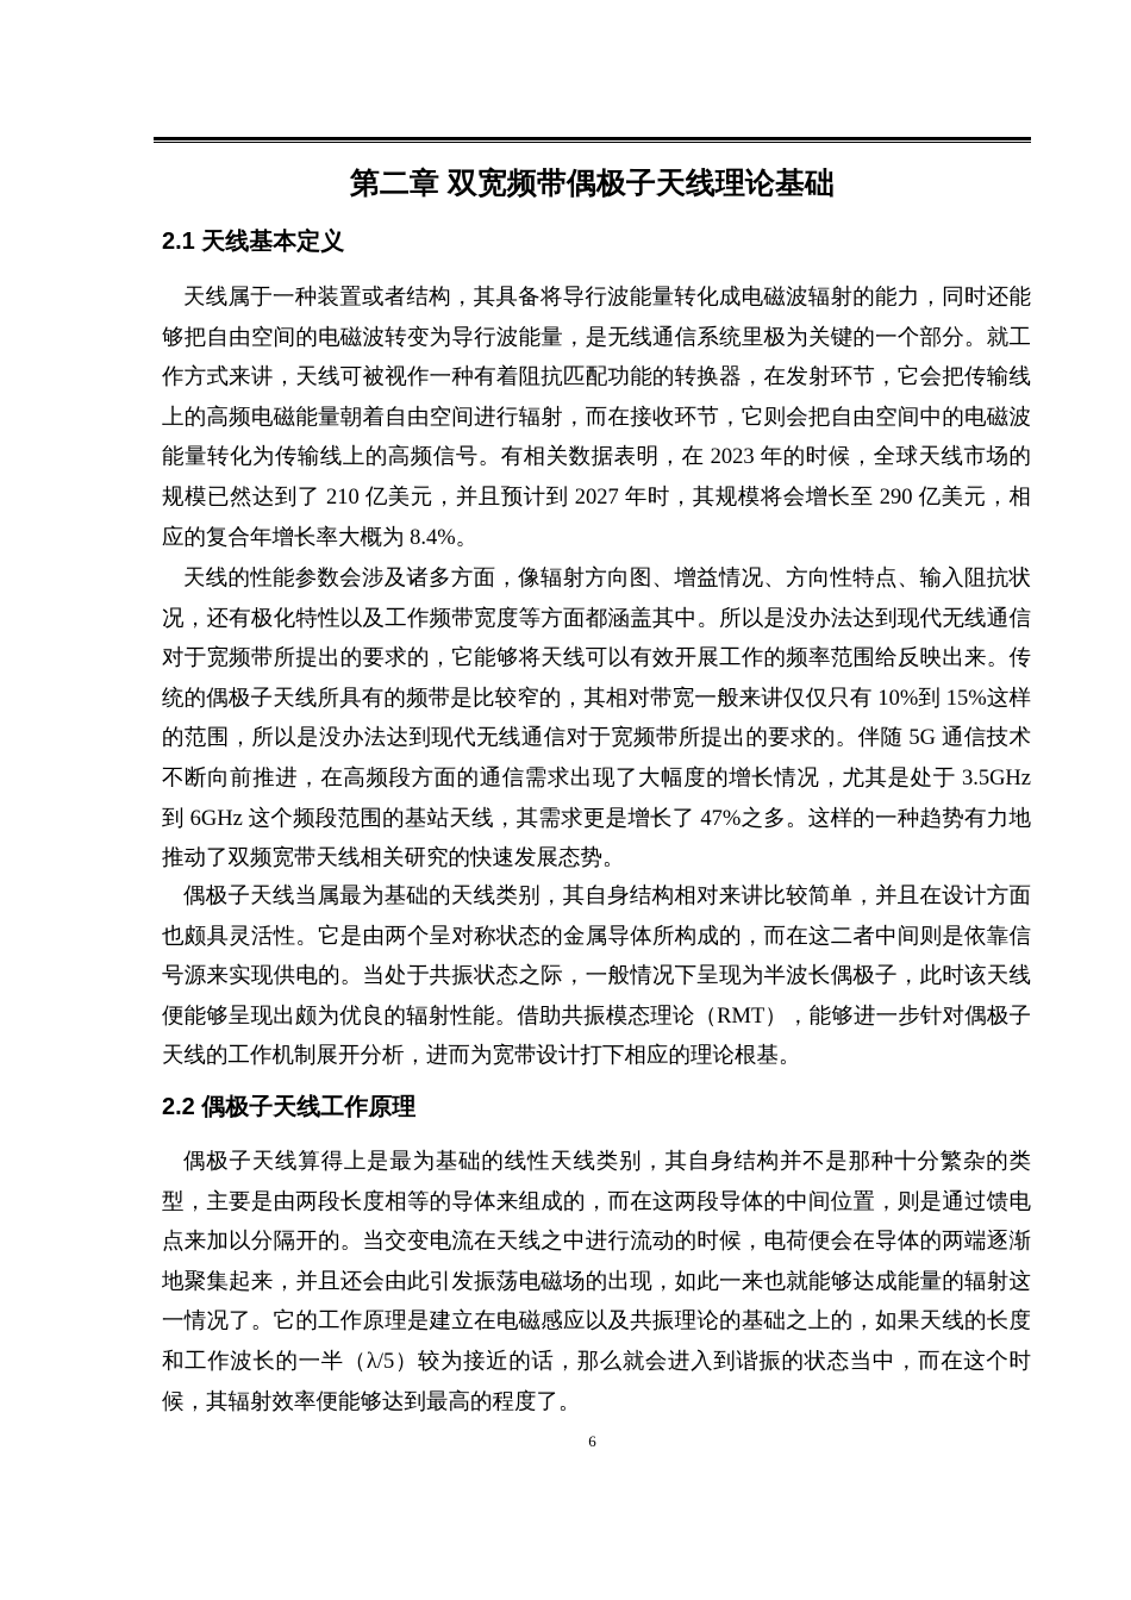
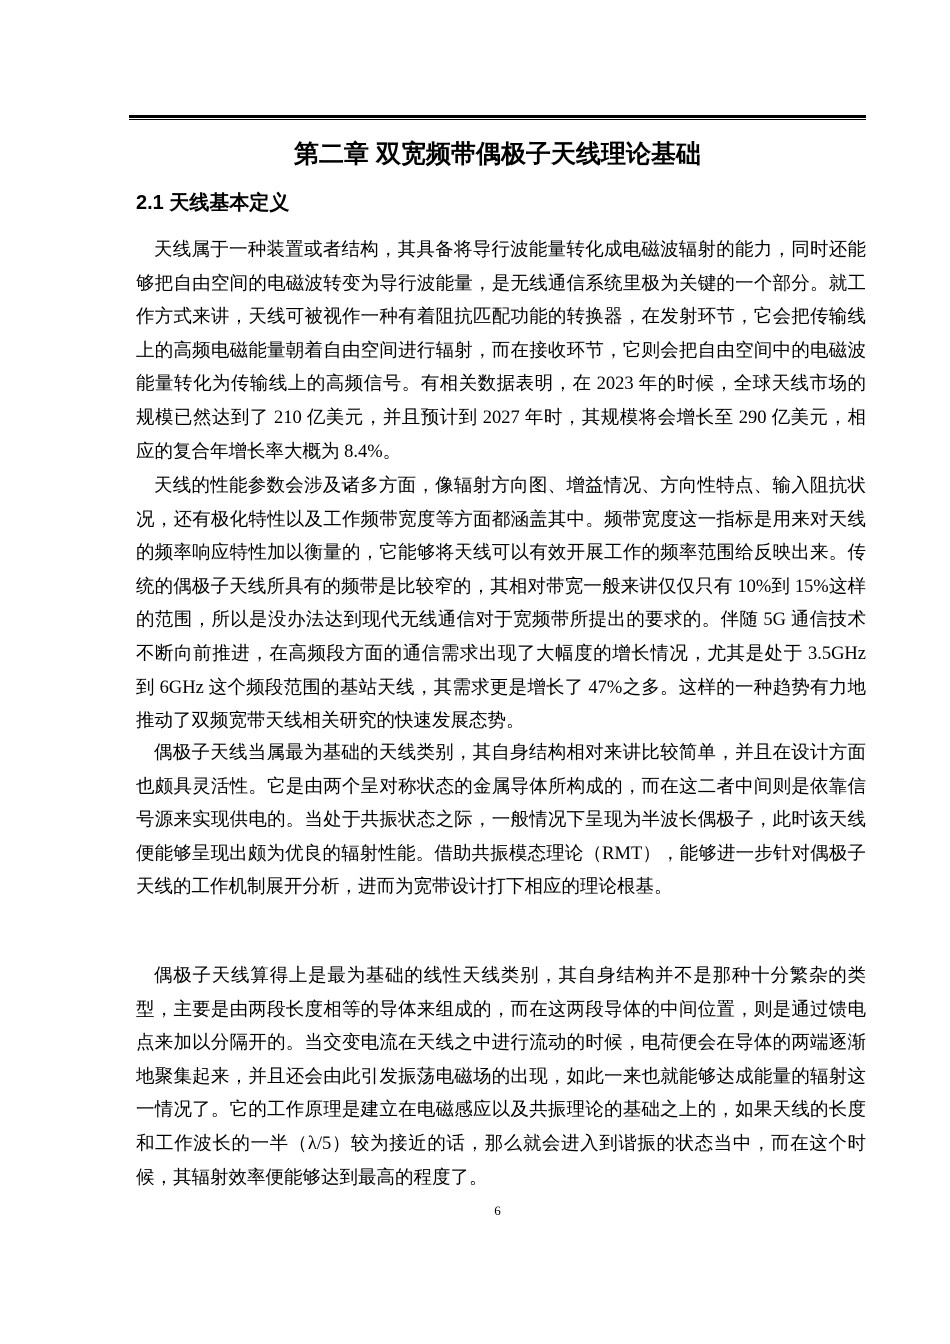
  第二章 双宽频带偶极子天线理论基础
  2.1 天线基本定义
  天线属于一种装置或者结构，其具备将导行波能量转化成电磁波辐射的能力，同时还能够把自由空间的电磁波转变为导行波能量，是无线通信系统里极为关键的一个部分。就工作方式来讲，天线可被视作一种有着阻抗匹配功能的转换器，在发射环节，它会把传输线上的高频电磁能量朝着自由空间进行辐射，而在接收环节，它则会把自由空间中的电磁波能量转化为传输线上的高频信号。有相关数据表明，在 2023 年的时候，全球天线市场的规模已然达到了 210 亿美元，并且预计到 2027 年时，其规模将会增长至 290 亿美元，相应的复合年增长率大概为 8.4%。
- 天线的性能参数会涉及诸多方面，像辐射方向图、增益情况、方向性特点、输入阻抗状况，还有极化特性以及工作频带宽度等方面都涵盖其中。所以是没办法达到现代无线通信对于宽频带所提出的要求的，它能够将天线可以有效开展工作的频率范围给反映出来。传统的偶极子天线所具有的频带是比较窄的，其相对带宽一般来讲仅仅只有 10%到 15%这样的范围，所以是没办法达到现代无线通信对于宽频带所提出的要求的。伴随 5G 通信技术不断向前推进，在高频段方面的通信需求出现了大幅度的增长情况，尤其是处于 3.5GHz 到 6GHz 这个频段范围的基站天线，其需求更是增长了 47%之多。这样的一种趋势有力地推动了双频宽带天线相关研究的快速发展态势。
+ 天线的性能参数会涉及诸多方面，像辐射方向图、增益情况、方向性特点、输入阻抗状况，还有极化特性以及工作频带宽度等方面都涵盖其中。频带宽度这一指标是用来对天线的频率响应特性加以衡量的，它能够将天线可以有效开展工作的频率范围给反映出来。传统的偶极子天线所具有的频带是比较窄的，其相对带宽一般来讲仅仅只有 10%到 15%这样的范围，所以是没办法达到现代无线通信对于宽频带所提出的要求的。伴随 5G 通信技术不断向前推进，在高频段方面的通信需求出现了大幅度的增长情况，尤其是处于 3.5GHz 到 6GHz 这个频段范围的基站天线，其需求更是增长了 47%之多。这样的一种趋势有力地推动了双频宽带天线相关研究的快速发展态势。
  偶极子天线当属最为基础的天线类别，其自身结构相对来讲比较简单，并且在设计方面也颇具灵活性。它是由两个呈对称状态的金属导体所构成的，而在这二者中间则是依靠信号源来实现供电的。当处于共振状态之际，一般情况下呈现为半波长偶极子，此时该天线便能够呈现出颇为优良的辐射性能。借助共振模态理论（RMT），能够进一步针对偶极子天线的工作机制展开分析，进而为宽带设计打下相应的理论根基。
- 2.2 偶极子天线工作原理
  偶极子天线算得上是最为基础的线性天线类别，其自身结构并不是那种十分繁杂的类型，主要是由两段长度相等的导体来组成的，而在这两段导体的中间位置，则是通过馈电点来加以分隔开的。当交变电流在天线之中进行流动的时候，电荷便会在导体的两端逐渐地聚集起来，并且还会由此引发振荡电磁场的出现，如此一来也就能够达成能量的辐射这一情况了。它的工作原理是建立在电磁感应以及共振理论的基础之上的，如果天线的长度和工作波长的一半（λ/5）较为接近的话，那么就会进入到谐振的状态当中，而在这个时候，其辐射效率便能够达到最高的程度了。
  6
